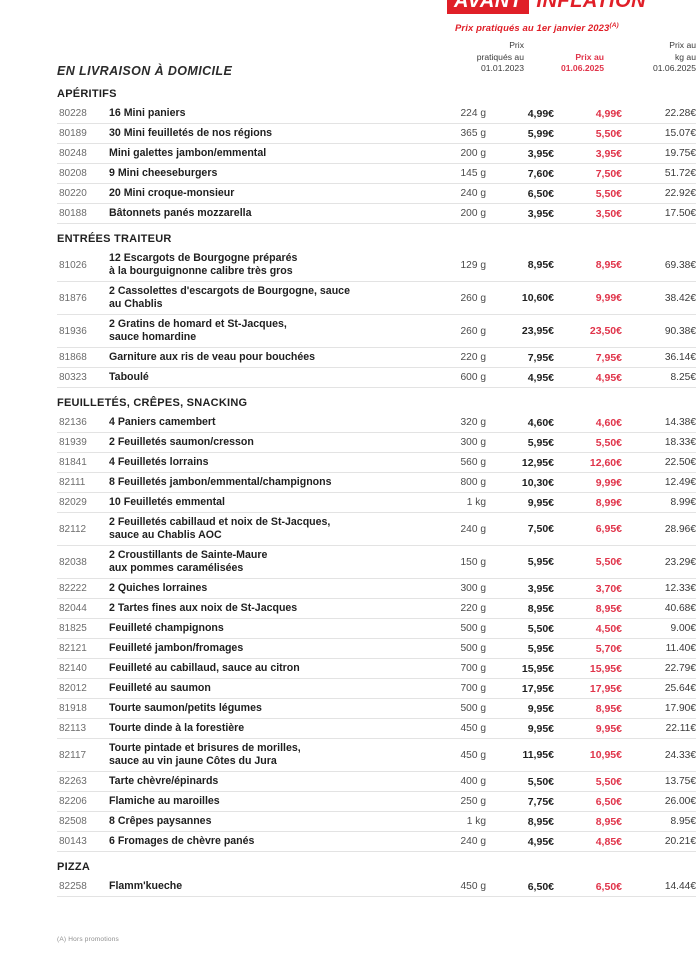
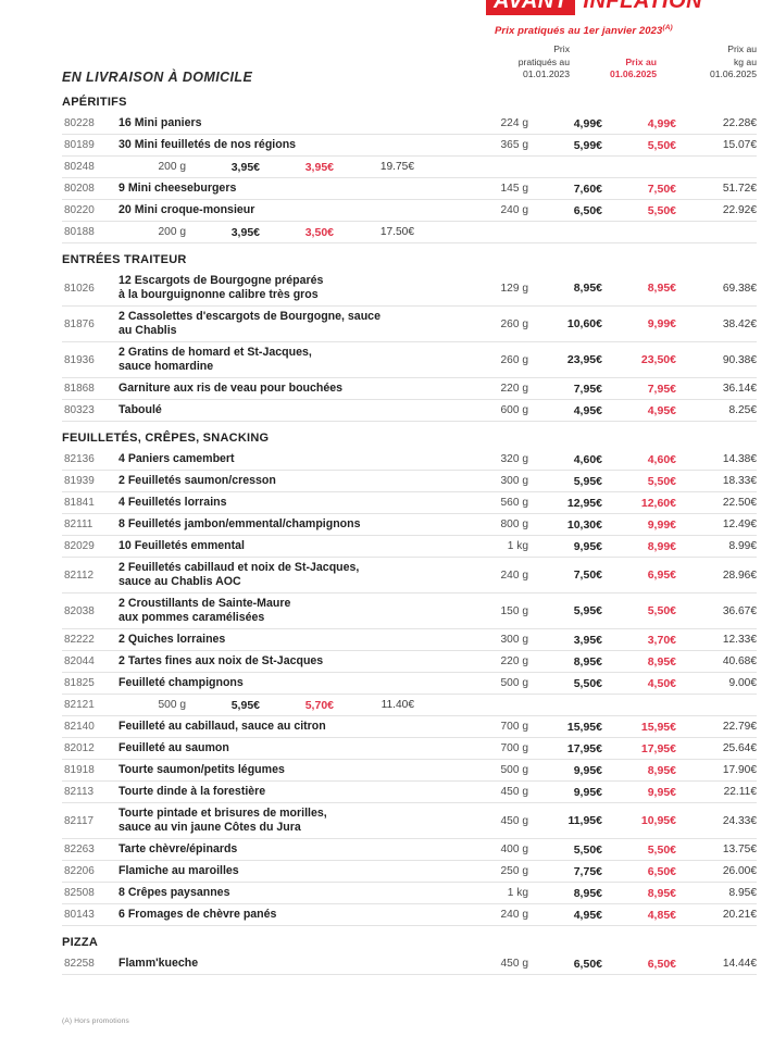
  AVANT
  INFLATION
  Prix pratiqués au 1er janvier 2023
  Prix
  pratiqués au
  01.01.2023
  Prix au
  01.06.2025
  Prix au
  kg au
  01.06.2025
  EN LIVRAISON À DOMICILE
  APÉRITIFS
  80228
  16 Mini paniers
  224 g
  4,99€
  4,99€
  22.28€
  80189
  30 Mini feuilletés de nos régions
  365 g
  5,99€
  5,50€
  15.07€
  80248
- Mini galettes jambon/emmental
  200 g
  3,95€
  3,95€
  19.75€
  80208
  9 Mini cheeseburgers
  145 g
  7,60€
  7,50€
  51.72€
  80220
  20 Mini croque-monsieur
  240 g
  6,50€
  5,50€
  22.92€
  80188
- Bâtonnets panés mozzarella
  200 g
  3,95€
  3,50€
  17.50€
  ENTRÉES TRAITEUR
  81026
  12 Escargots de Bourgogne préparés
  à la bourguignonne calibre très gros
  129 g
  8,95€
  8,95€
  69.38€
  81876
  2 Cassolettes d'escargots de Bourgogne, sauce
  au Chablis
  260 g
  10,60€
  9,99€
  38.42€
  81936
  2 Gratins de homard et St-Jacques,
  sauce homardine
  260 g
  23,95€
  23,50€
  90.38€
  81868
  Garniture aux ris de veau pour bouchées
  220 g
  7,95€
  7,95€
  36.14€
  80323
  Taboulé
  600 g
  4,95€
  4,95€
  8.25€
  FEUILLETÉS, CRÊPES, SNACKING
  82136
  4 Paniers camembert
  320 g
  4,60€
  4,60€
  14.38€
  81939
  2 Feuilletés saumon/cresson
  300 g
  5,95€
  5,50€
  18.33€
  81841
  4 Feuilletés lorrains
  560 g
  12,95€
  12,60€
  22.50€
  82111
  8 Feuilletés jambon/emmental/champignons
  800 g
  10,30€
  9,99€
  12.49€
  82029
  10 Feuilletés emmental
  1 kg
  9,95€
  8,99€
  8.99€
  82112
  2 Feuilletés cabillaud et noix de St-Jacques,
  sauce au Chablis AOC
  240 g
  7,50€
  6,95€
  28.96€
  82038
  2 Croustillants de Sainte-Maure
  aux pommes caramélisées
  150 g
  5,95€
  5,50€
- 23.29€
+ 36.67€
  82222
  2 Quiches lorraines
  300 g
  3,95€
  3,70€
  12.33€
  82044
  2 Tartes fines aux noix de St-Jacques
  220 g
  8,95€
  8,95€
  40.68€
  81825
  Feuilleté champignons
  500 g
  5,50€
  4,50€
  9.00€
  82121
- Feuilleté jambon/fromages
  500 g
  5,95€
  5,70€
  11.40€
  82140
  Feuilleté au cabillaud, sauce au citron
  700 g
  15,95€
  15,95€
  22.79€
  82012
  Feuilleté au saumon
  700 g
  17,95€
  17,95€
  25.64€
  81918
  Tourte saumon/petits légumes
  500 g
  9,95€
  8,95€
  17.90€
  82113
  Tourte dinde à la forestière
  450 g
  9,95€
  9,95€
  22.11€
  82117
  Tourte pintade et brisures de morilles,
  sauce au vin jaune Côtes du Jura
  450 g
  11,95€
  10,95€
  24.33€
  82263
  Tarte chèvre/épinards
  400 g
  5,50€
  5,50€
  13.75€
  82206
  Flamiche au maroilles
  250 g
  7,75€
  6,50€
  26.00€
  82508
  8 Crêpes paysannes
  1 kg
  8,95€
  8,95€
  8.95€
  80143
  6 Fromages de chèvre panés
  240 g
  4,95€
  4,85€
  20.21€
  PIZZA
  82258
  Flamm'kueche
  450 g
  6,50€
  6,50€
  14.44€
